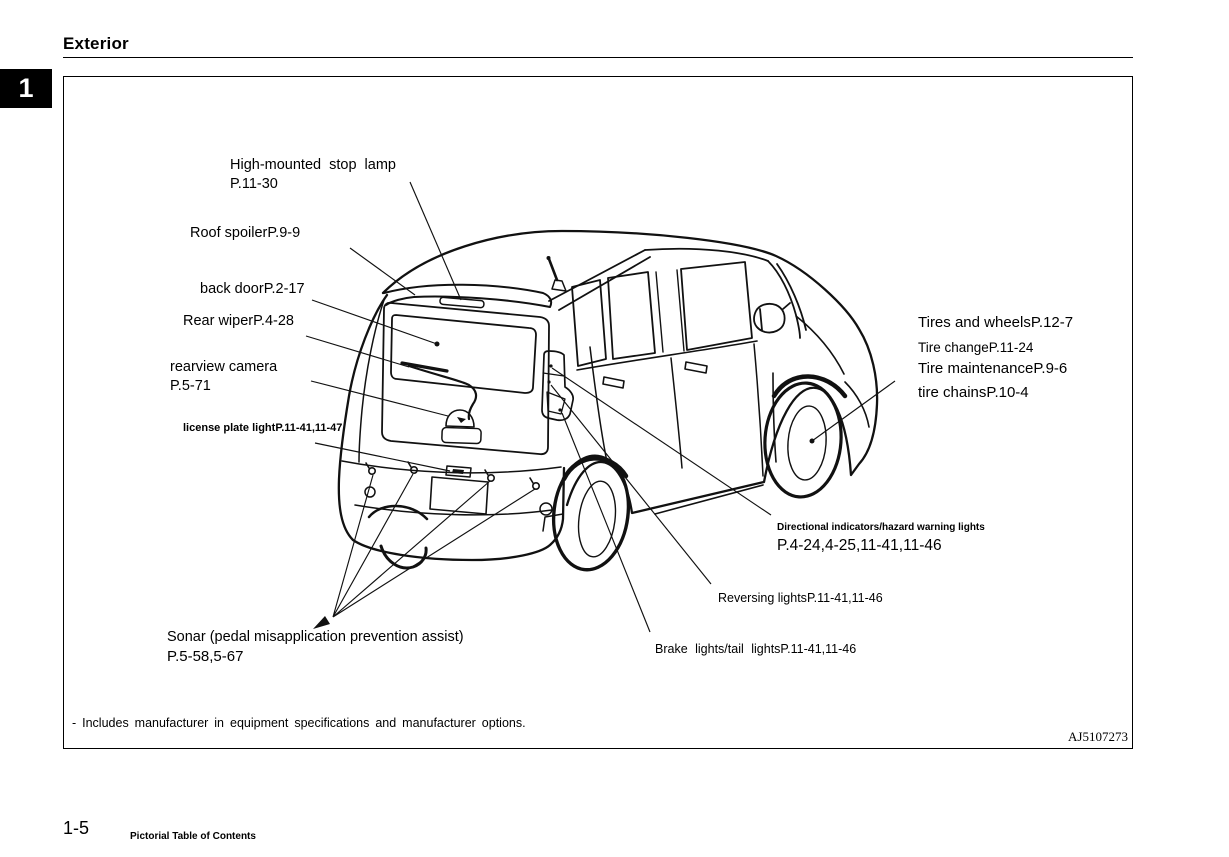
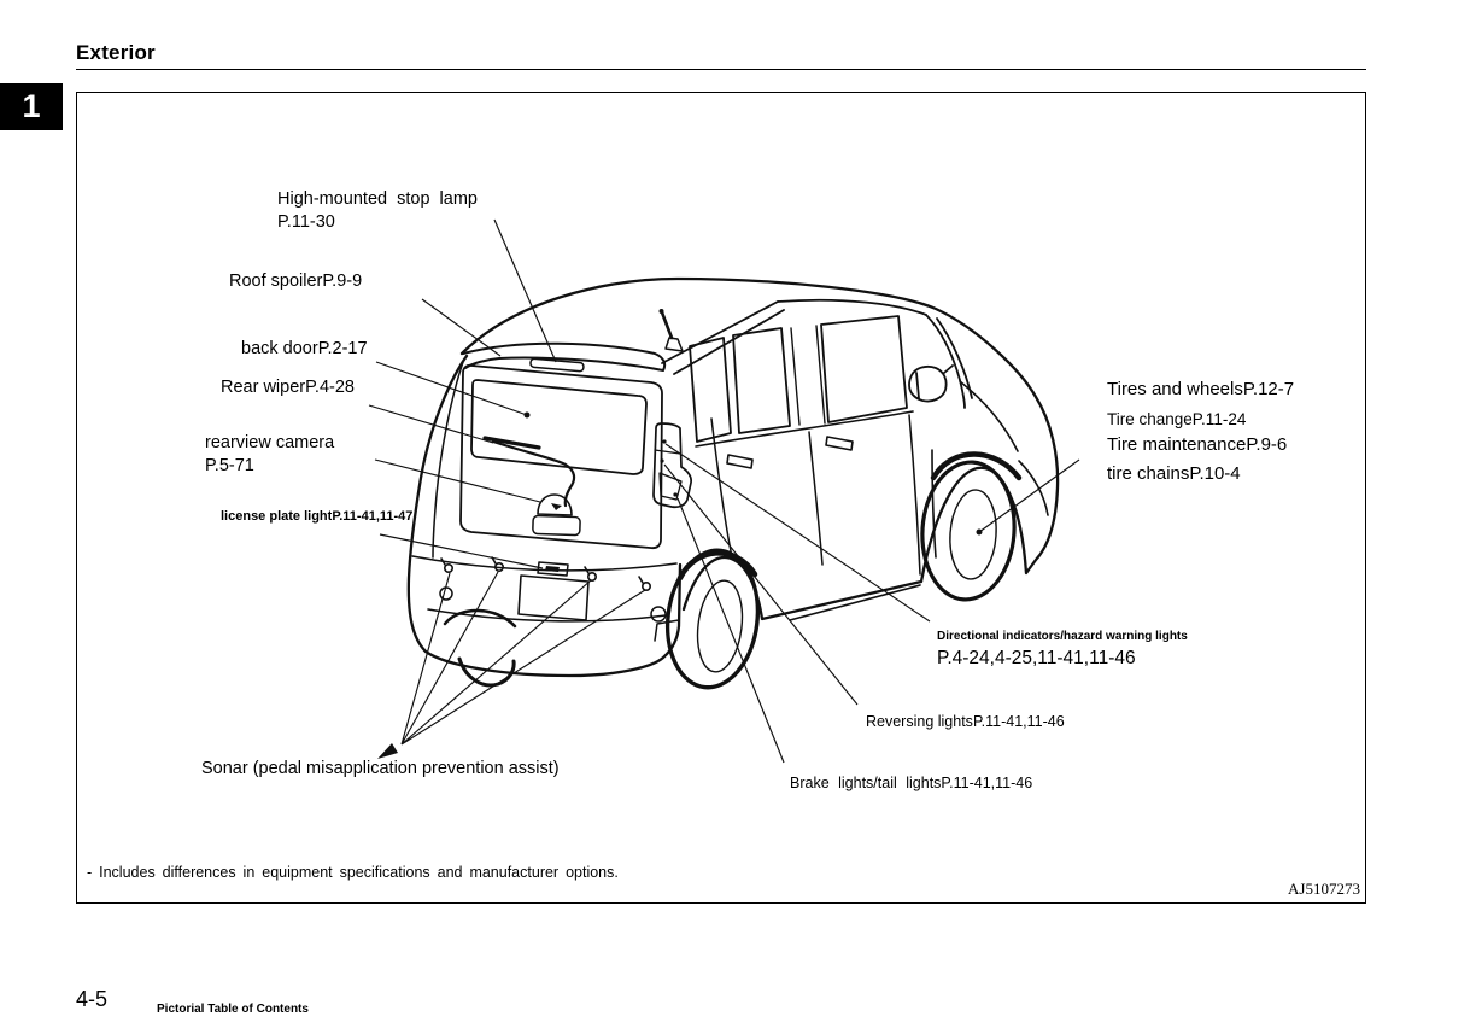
  Exterior
  1
  High-mounted stop lamp
  P.11-30
  Roof spoilerP.9-9
  back doorP.2-17
  Rear wiperP.4-28
  rearview camera
  P.5-71
  license plate lightP.11-41,11-47
  Sonar (pedal misapplication prevention assist)
- P.5-58,5-67
  Tires and wheelsP.12-7
  Tire changeP.11-24
  Tire maintenanceP.9-6
  tire chainsP.10-4
  Directional indicators/hazard warning lights
  P.4-24,4-25,11-41,11-46
  Reversing lightsP.11-41,11-46
  Brake lights/tail lightsP.11-41,11-46
- - Includes manufacturer in equipment specifications and manufacturer options.
+ - Includes differences in equipment specifications and manufacturer options.
  AJ5107273
- 1-5
+ 4-5
  Pictorial Table of Contents
